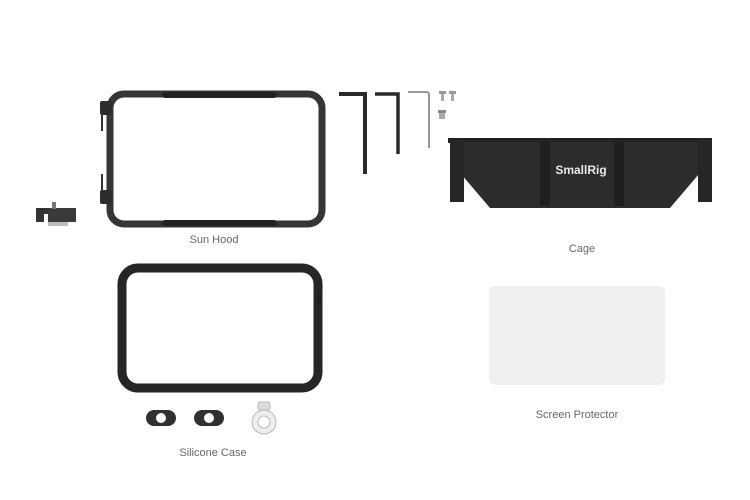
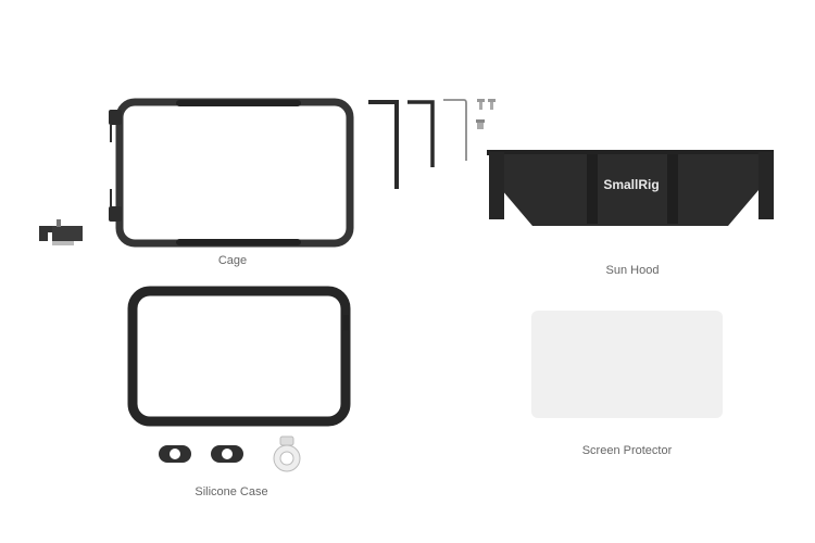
- Sun Hood
+ Cage
  SmallRig
- Cage
+ Sun Hood
  Silicone Case
  Screen Protector
